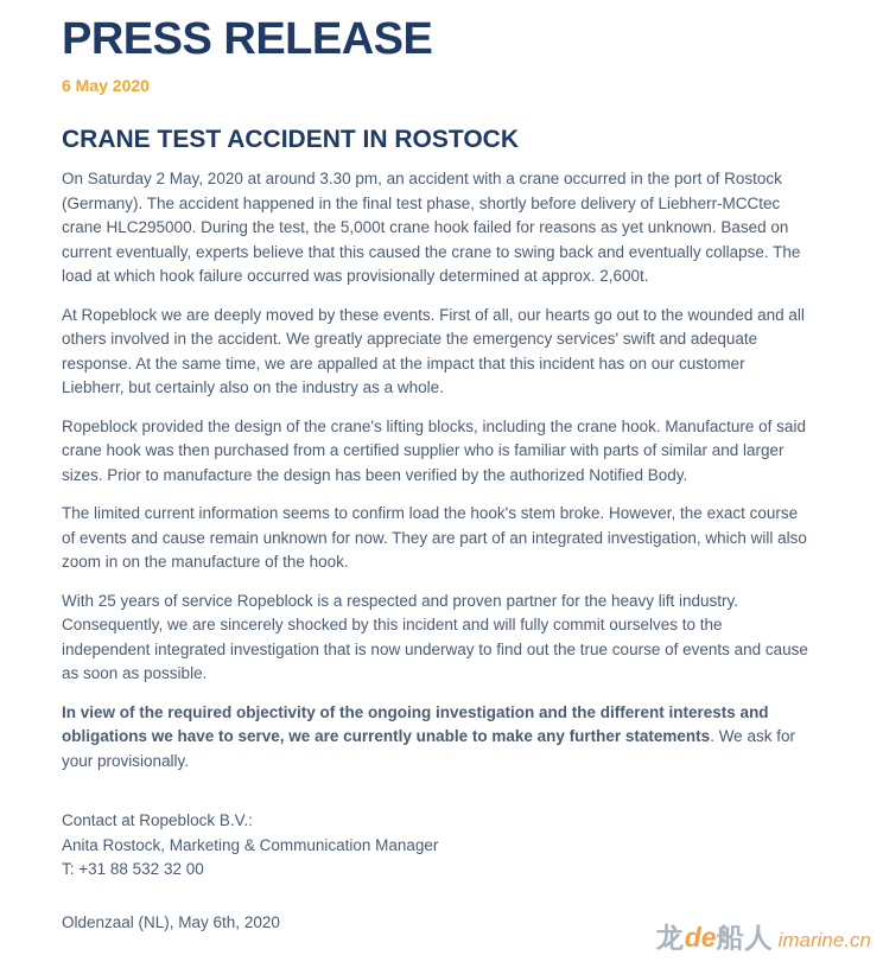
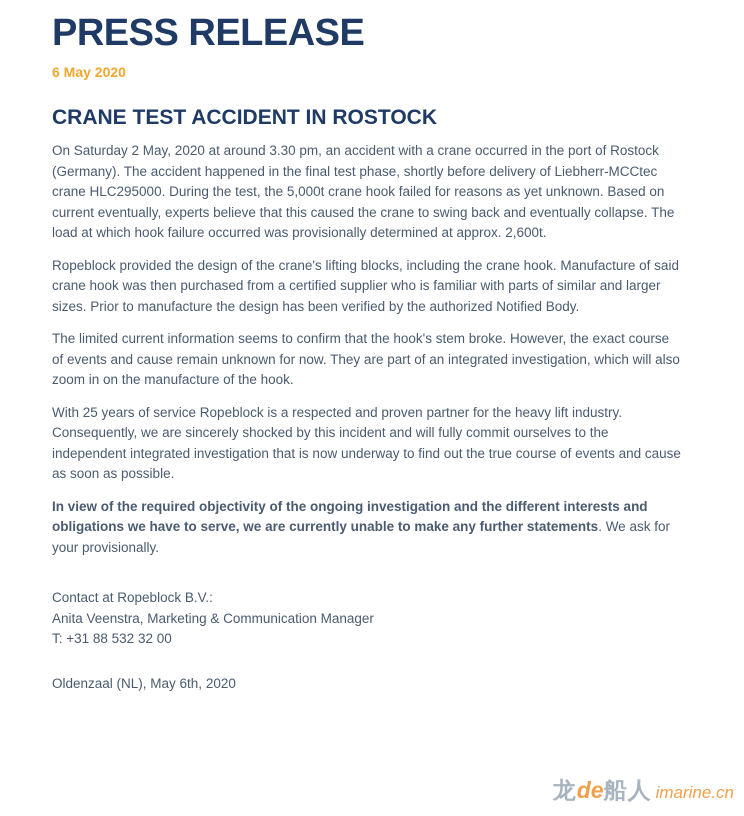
  PRESS RELEASE
  6 May 2020
  CRANE TEST ACCIDENT IN ROSTOCK
  On Saturday 2 May, 2020 at around 3.30 pm, an accident with a crane occurred in the port of Rostock (Germany). The accident happened in the final test phase, shortly before delivery of Liebherr-MCCtec crane HLC295000. During the test, the 5,000t crane hook failed for reasons as yet unknown. Based on current eventually, experts believe that this caused the crane to swing back and eventually collapse. The load at which hook failure occurred was provisionally determined at approx. 2,600t.
- At Ropeblock we are deeply moved by these events. First of all, our hearts go out to the wounded and all others involved in the accident. We greatly appreciate the emergency services' swift and adequate response. At the same time, we are appalled at the impact that this incident has on our customer Liebherr, but certainly also on the industry as a whole.
  Ropeblock provided the design of the crane's lifting blocks, including the crane hook. Manufacture of said crane hook was then purchased from a certified supplier who is familiar with parts of similar and larger sizes. Prior to manufacture the design has been verified by the authorized Notified Body.
- The limited current information seems to confirm load the hook's stem broke. However, the exact course of events and cause remain unknown for now. They are part of an integrated investigation, which will also zoom in on the manufacture of the hook.
+ The limited current information seems to confirm that the hook's stem broke. However, the exact course of events and cause remain unknown for now. They are part of an integrated investigation, which will also zoom in on the manufacture of the hook.
  With 25 years of service Ropeblock is a respected and proven partner for the heavy lift industry. Consequently, we are sincerely shocked by this incident and will fully commit ourselves to the independent integrated investigation that is now underway to find out the true course of events and cause as soon as possible.
  In view of the required objectivity of the ongoing investigation and the different interests and obligations we have to serve, we are currently unable to make any further statements. We ask for your provisionally.
  Contact at Ropeblock B.V.:
- Anita Rostock, Marketing & Communication Manager
+ Anita Veenstra, Marketing & Communication Manager
  T: +31 88 532 32 00
  Oldenzaal (NL), May 6th, 2020
  龙de船人 imarine.cn
